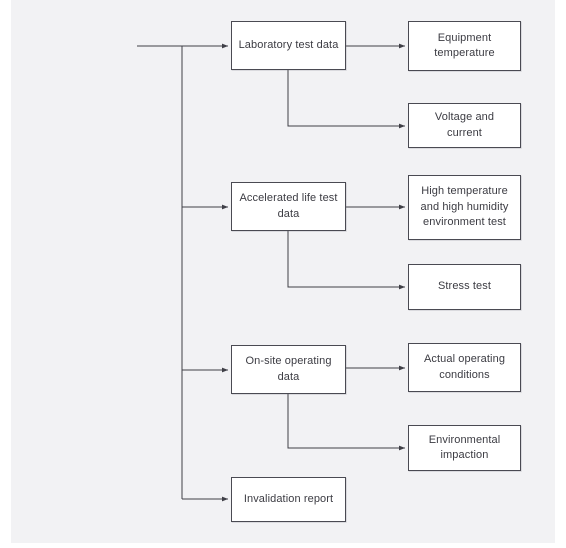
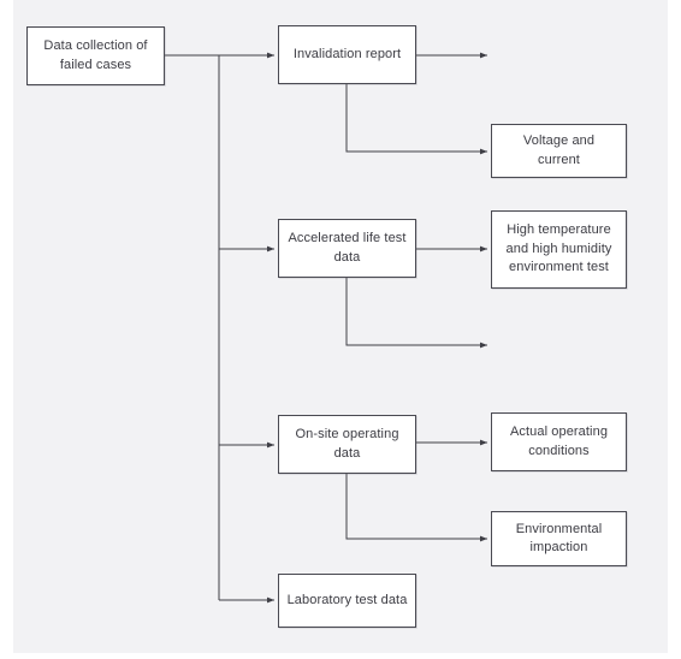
+ Data collection of
+ failed cases
- Laboratory test data
+ Invalidation report
  Accelerated life test
  data
  On-site operating
  data
- Invalidation report
+ Laboratory test data
- Equipment
- temperature
  Voltage and
  current
  High temperature
  and high humidity
  environment test
- Stress test
  Actual operating
  conditions
  Environmental
  impaction
